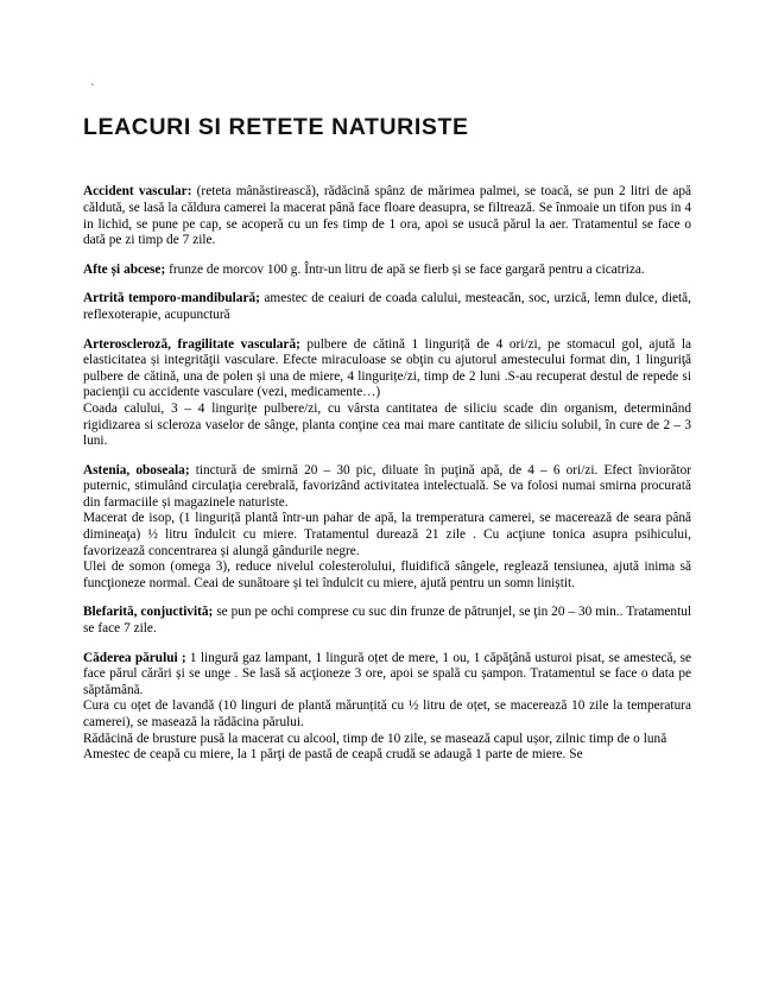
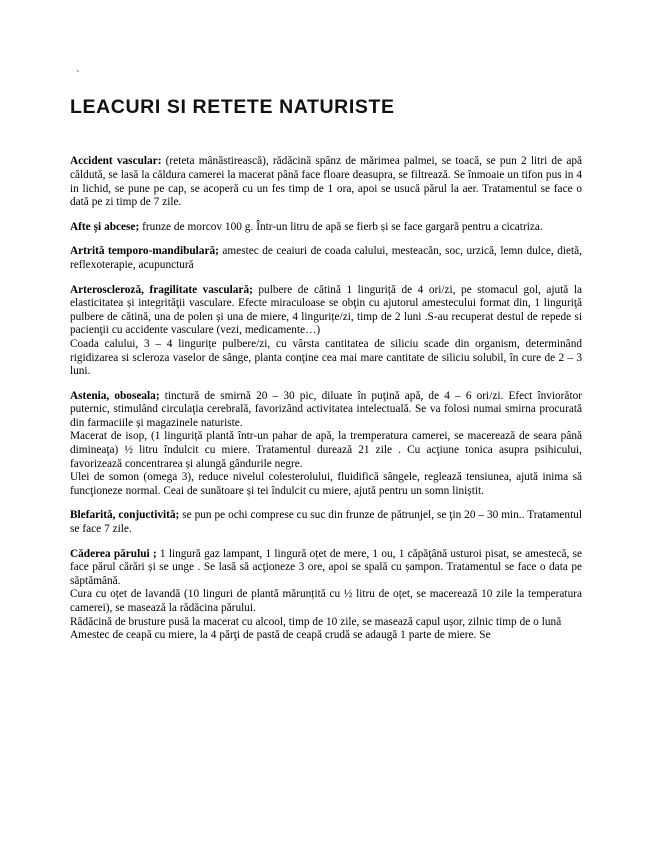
  `
  LEACURI SI RETETE NATURISTE
  Accident vascular: (reteta mânăstirească), rădăcină spânz de mărimea palmei, se toacă, se pun 2 litri de apă căldută, se lasă la căldura camerei la macerat până face floare deasupra, se filtrează. Se înmoaie un tifon pus in 4 in lichid, se pune pe cap, se acoperă cu un fes timp de 1 ora, apoi se usucă părul la aer. Tratamentul se face o dată pe zi timp de 7 zile.
  Afte și abcese; frunze de morcov 100 g. Într-un litru de apă se fierb și se face gargară pentru a cicatriza.
  Artrită temporo-mandibulară; amestec de ceaiuri de coada calului, mesteacăn, soc, urzică, lemn dulce, dietă, reflexoterapie, acupunctură
  Arteroscleroză, fragilitate vasculară; pulbere de cătină 1 linguriță de 4 ori/zi, pe stomacul gol, ajută la elasticitatea și integrităţii vasculare. Efecte miraculoase se obţin cu ajutorul amestecului format din, 1 linguriţă pulbere de cătină, una de polen și una de miere, 4 lingurițe/zi, timp de 2 luni .S-au recuperat destul de repede si pacienţii cu accidente vasculare (vezi, medicamente…)
  Coada calului, 3 – 4 lingurițe pulbere/zi, cu vârsta cantitatea de siliciu scade din organism, determinând rigidizarea si scleroza vaselor de sânge, planta conţine cea mai mare cantitate de siliciu solubil, în cure de 2 – 3 luni.
  Astenia, oboseala; tinctură de smirnă 20 – 30 pic, diluate în puţină apă, de 4 – 6 ori/zi. Efect înviorător puternic, stimulând circulaţia cerebrală, favorizând activitatea intelectuală. Se va folosi numai smirna procurată din farmaciile și magazinele naturiste.
  Macerat de isop, (1 linguriță plantă într-un pahar de apă, la tremperatura camerei, se macerează de seara până dimineaţa) ½ litru îndulcit cu miere. Tratamentul durează 21 zile . Cu acţiune tonica asupra psihicului, favorizează concentrarea și alungă gândurile negre.
  Ulei de somon (omega 3), reduce nivelul colesterolului, fluidifică sângele, reglează tensiunea, ajută inima să funcţioneze normal. Ceai de sunătoare și tei îndulcit cu miere, ajută pentru un somn liniștit.
  Blefarită, conjuctivită; se pun pe ochi comprese cu suc din frunze de pătrunjel, se ţin 20 – 30 min.. Tratamentul se face 7 zile.
  Căderea părului ; 1 lingură gaz lampant, 1 lingură oțet de mere, 1 ou, 1 căpăţână usturoi pisat, se amestecă, se face părul cărări și se unge . Se lasă să acţioneze 3 ore, apoi se spală cu șampon. Tratamentul se face o data pe săptămână.
  Cura cu oțet de lavandă (10 linguri de plantă mărunțită cu ½ litru de oțet, se macerează 10 zile la temperatura camerei), se masează la rădăcina părului.
  Rădăcină de brusture pusă la macerat cu alcool, timp de 10 zile, se masează capul ușor, zilnic timp de o lună
- Amestec de ceapă cu miere, la 1 părţi de pastă de ceapă crudă se adaugă 1 parte de miere. Se
+ Amestec de ceapă cu miere, la 4 părţi de pastă de ceapă crudă se adaugă 1 parte de miere. Se
